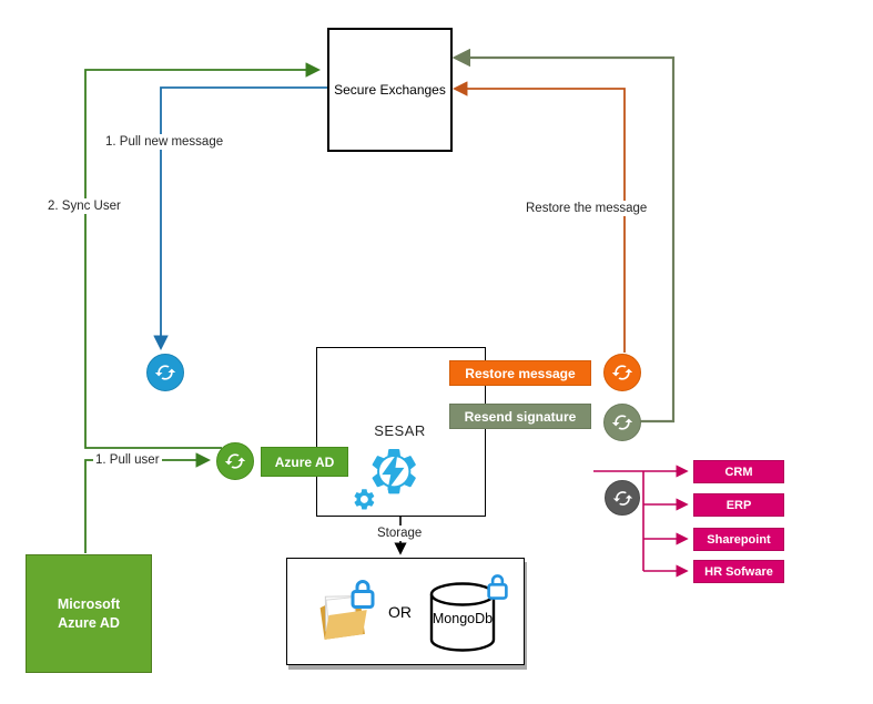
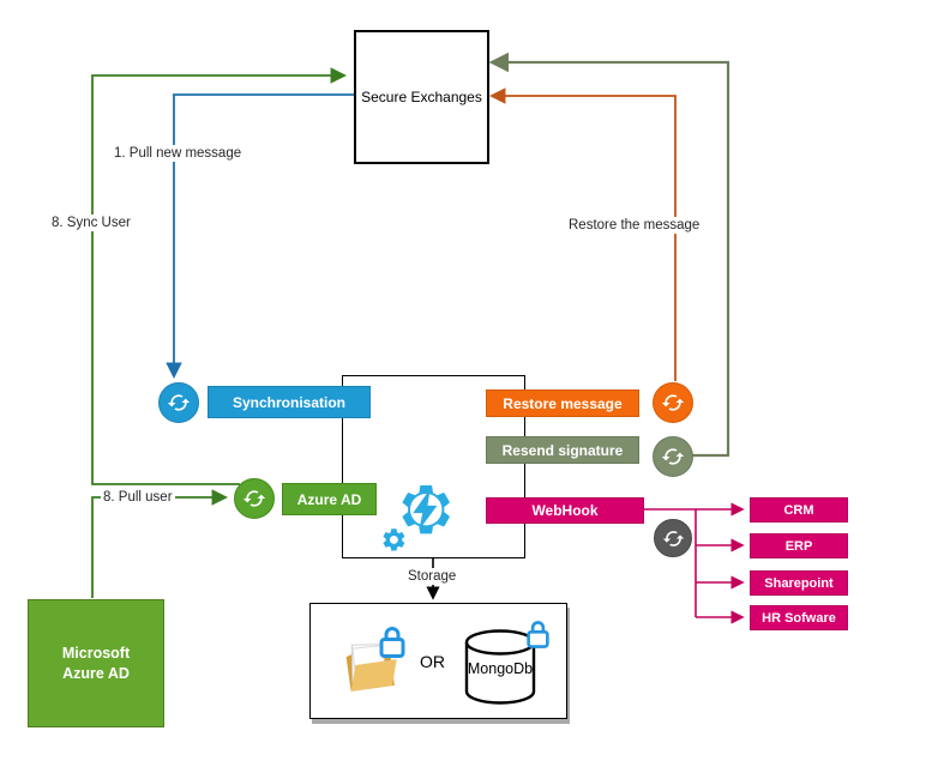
  Secure Exchanges
- SESAR
  Microsoft
  Azure AD
+ Synchronisation
  Azure AD
  Restore message
  Resend signature
+ WebHook
  CRM
  ERP
  Sharepoint
  HR Sofware
  OR
  MongoDb
  1. Pull new message
- 2. Sync User
+ 8. Sync User
  Restore the message
- 1. Pull user
+ 8. Pull user
  Storage
